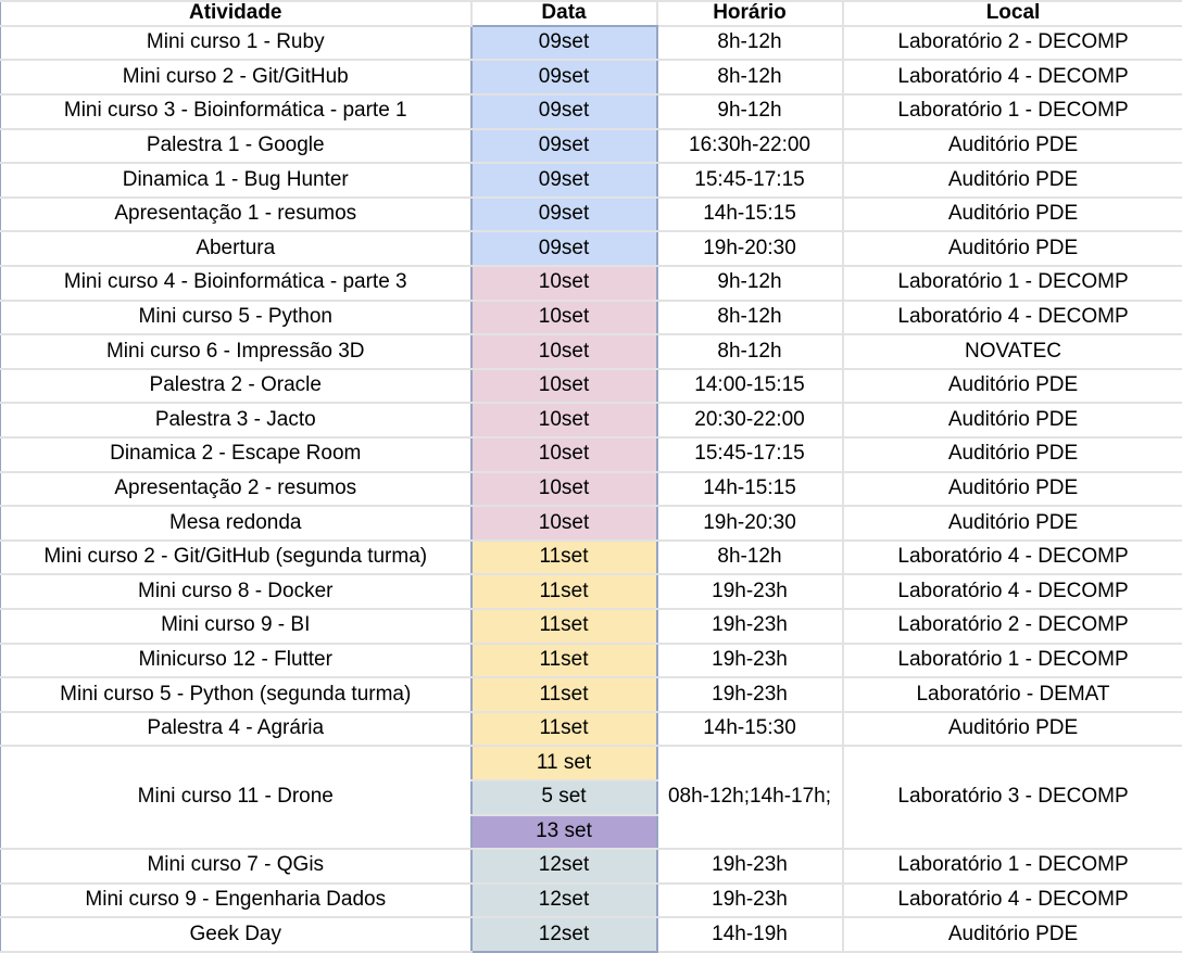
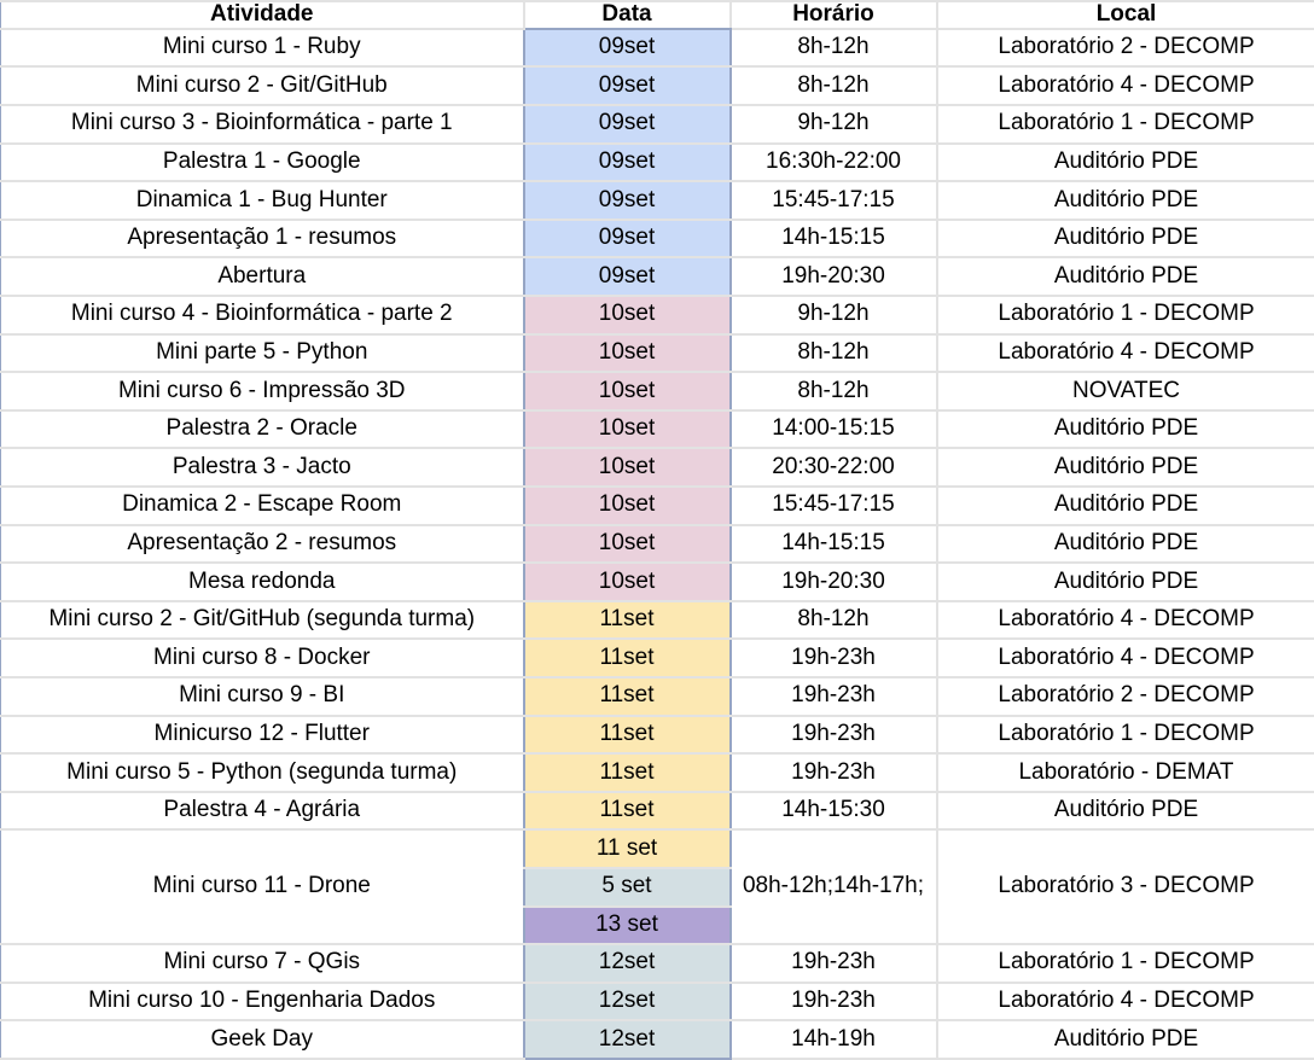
  Atividade	Data	Horário	Local
  Mini curso 1 - Ruby	09set	8h-12h	Laboratório 2 - DECOMP
  Mini curso 2 - Git/GitHub	09set	8h-12h	Laboratório 4 - DECOMP
  Mini curso 3 - Bioinformática - parte 1	09set	9h-12h	Laboratório 1 - DECOMP
  Palestra 1 - Google	09set	16:30h-22:00	Auditório PDE
  Dinamica 1 - Bug Hunter	09set	15:45-17:15	Auditório PDE
  Apresentação 1 - resumos	09set	14h-15:15	Auditório PDE
  Abertura	09set	19h-20:30	Auditório PDE
- Mini curso 4 - Bioinformática - parte 3	10set	9h-12h	Laboratório 1 - DECOMP
+ Mini curso 4 - Bioinformática - parte 2	10set	9h-12h	Laboratório 1 - DECOMP
- Mini curso 5 - Python	10set	8h-12h	Laboratório 4 - DECOMP
+ Mini parte 5 - Python	10set	8h-12h	Laboratório 4 - DECOMP
  Mini curso 6 - Impressão 3D	10set	8h-12h	NOVATEC
  Palestra 2 - Oracle	10set	14:00-15:15	Auditório PDE
  Palestra 3 - Jacto	10set	20:30-22:00	Auditório PDE
  Dinamica 2 - Escape Room	10set	15:45-17:15	Auditório PDE
  Apresentação 2 - resumos	10set	14h-15:15	Auditório PDE
  Mesa redonda	10set	19h-20:30	Auditório PDE
  Mini curso 2 - Git/GitHub (segunda turma)	11set	8h-12h	Laboratório 4 - DECOMP
  Mini curso 8 - Docker	11set	19h-23h	Laboratório 4 - DECOMP
  Mini curso 9 - BI	11set	19h-23h	Laboratório 2 - DECOMP
  Minicurso 12 - Flutter	11set	19h-23h	Laboratório 1 - DECOMP
  Mini curso 5 - Python (segunda turma)	11set	19h-23h	Laboratório - DEMAT
  Palestra 4 - Agrária	11set	14h-15:30	Auditório PDE
  Mini curso 11 - Drone	11 set	08h-12h;14h-17h;	Laboratório 3 - DECOMP
  5 set
  13 set
  Mini curso 7 - QGis	12set	19h-23h	Laboratório 1 - DECOMP
- Mini curso 9 - Engenharia Dados	12set	19h-23h	Laboratório 4 - DECOMP
+ Mini curso 10 - Engenharia Dados	12set	19h-23h	Laboratório 4 - DECOMP
  Geek Day	12set	14h-19h	Auditório PDE
